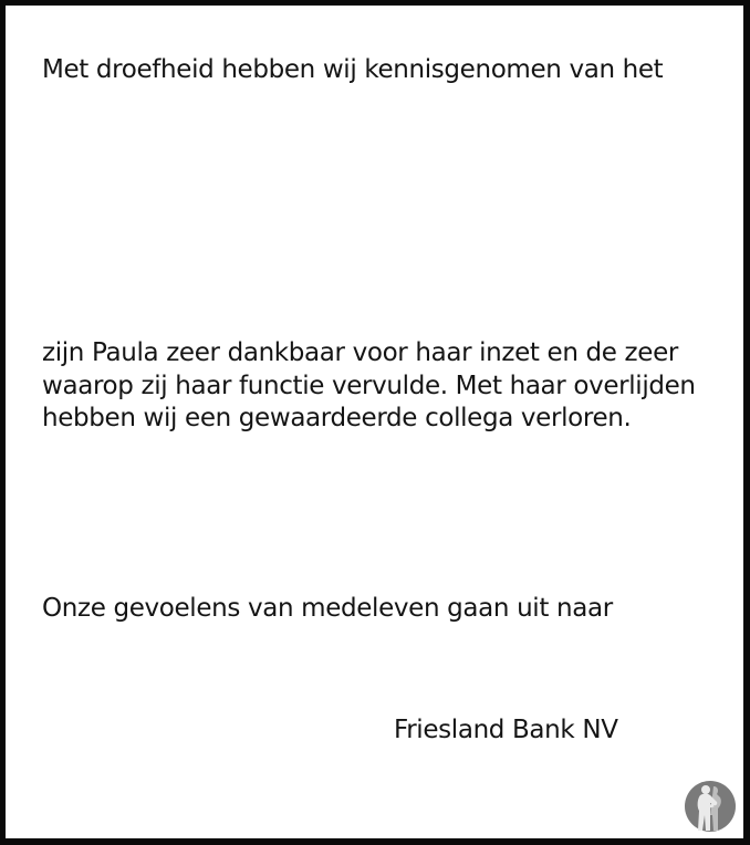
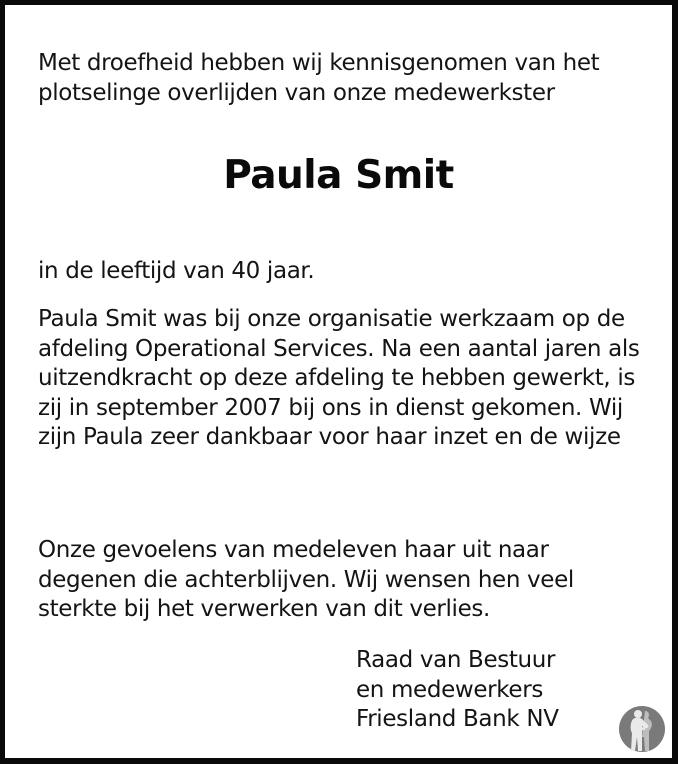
  Met droefheid hebben wij kennisgenomen van het
+ plotselinge overlijden van onze medewerkster
+ Paula Smit
+ in de leeftijd van 40 jaar.
+ Paula Smit was bij onze organisatie werkzaam op de
+ afdeling Operational Services. Na een aantal jaren als
+ uitzendkracht op deze afdeling te hebben gewerkt, is
+ zij in september 2007 bij ons in dienst gekomen. Wij
- zijn Paula zeer dankbaar voor haar inzet en de zeer
+ zijn Paula zeer dankbaar voor haar inzet en de wijze
- waarop zij haar functie vervulde. Met haar overlijden
- hebben wij een gewaardeerde collega verloren.
- Onze gevoelens van medeleven gaan uit naar
+ Onze gevoelens van medeleven haar uit naar
+ degenen die achterblijven. Wij wensen hen veel
+ sterkte bij het verwerken van dit verlies.
+ Raad van Bestuur
+ en medewerkers
  Friesland Bank NV
